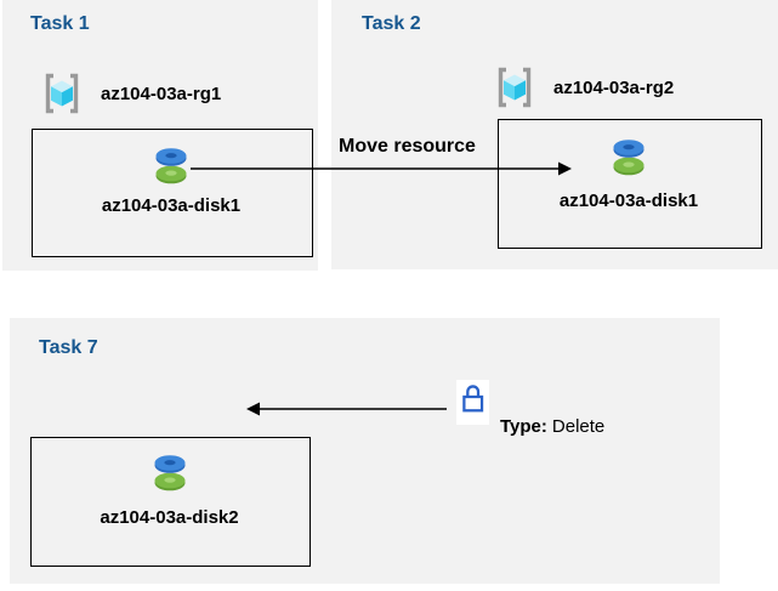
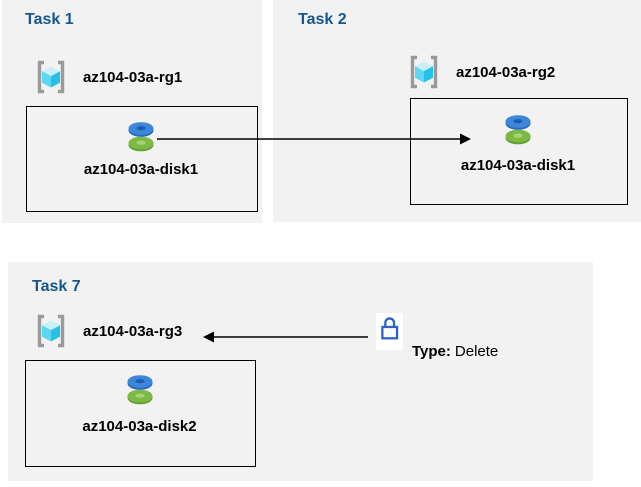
  Task 1
  Task 2
  Task 7
  az104-03a-rg1
  az104-03a-rg2
+ az104-03a-rg3
  az104-03a-disk1
  az104-03a-disk1
  az104-03a-disk2
- Move resource
  Type: Delete
